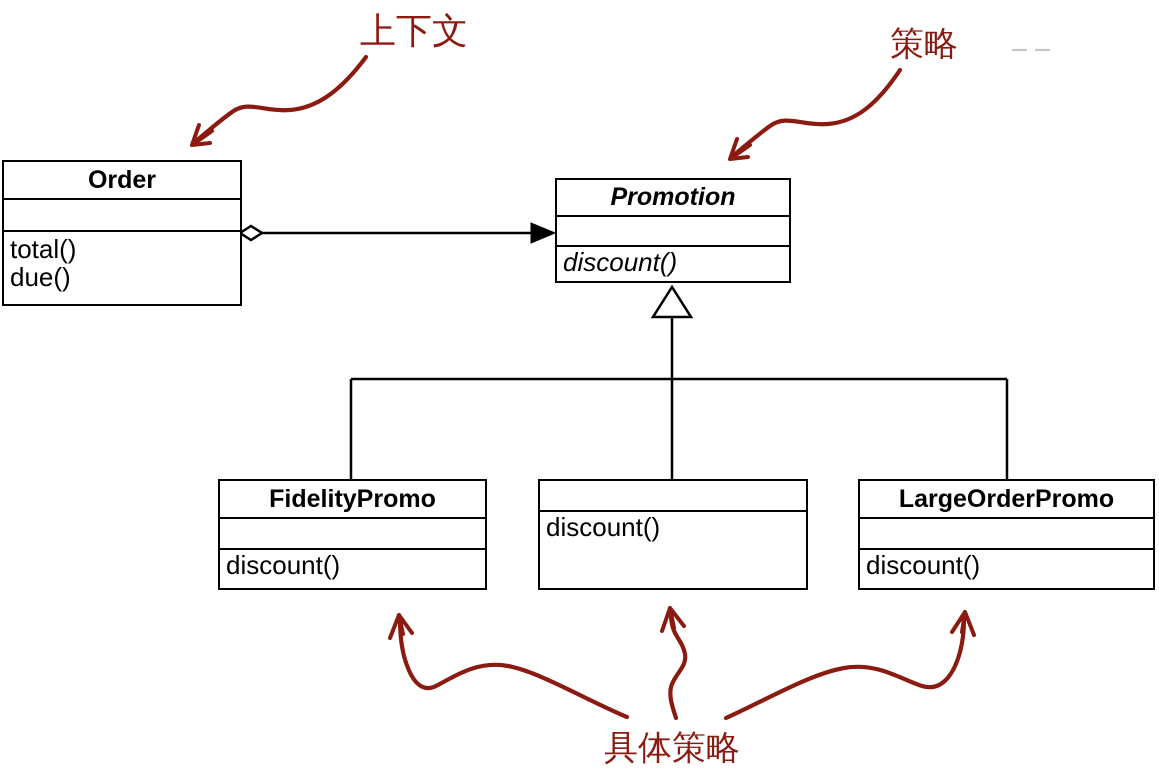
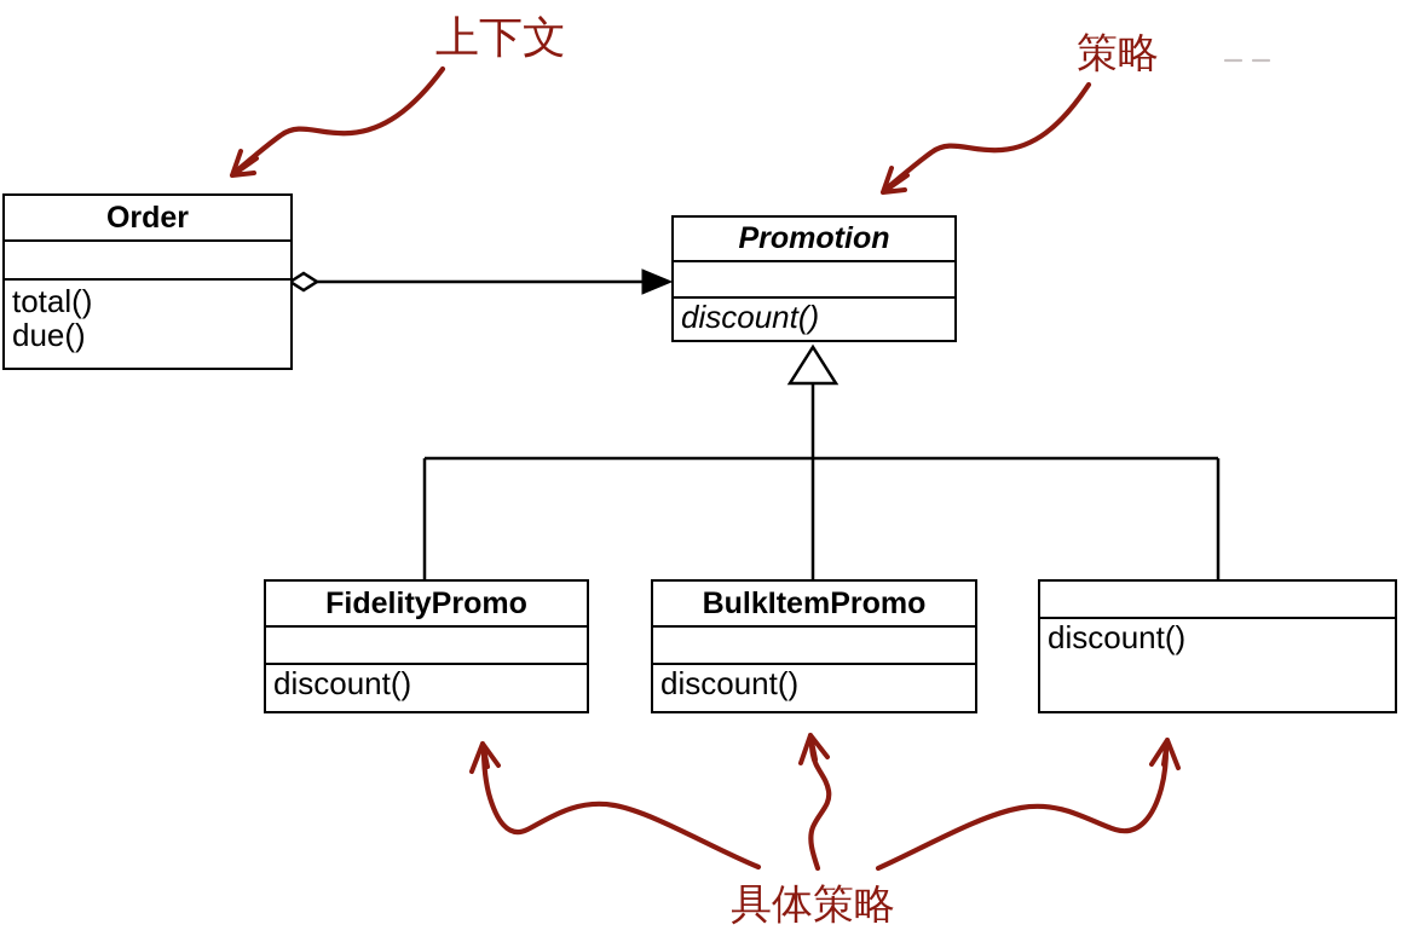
  Order
  total()
  due()
  Promotion
  discount()
  FidelityPromo
  discount()
+ BulkItemPromo
  discount()
- LargeOrderPromo
  discount()
  上下文
  策略
  具体策略
